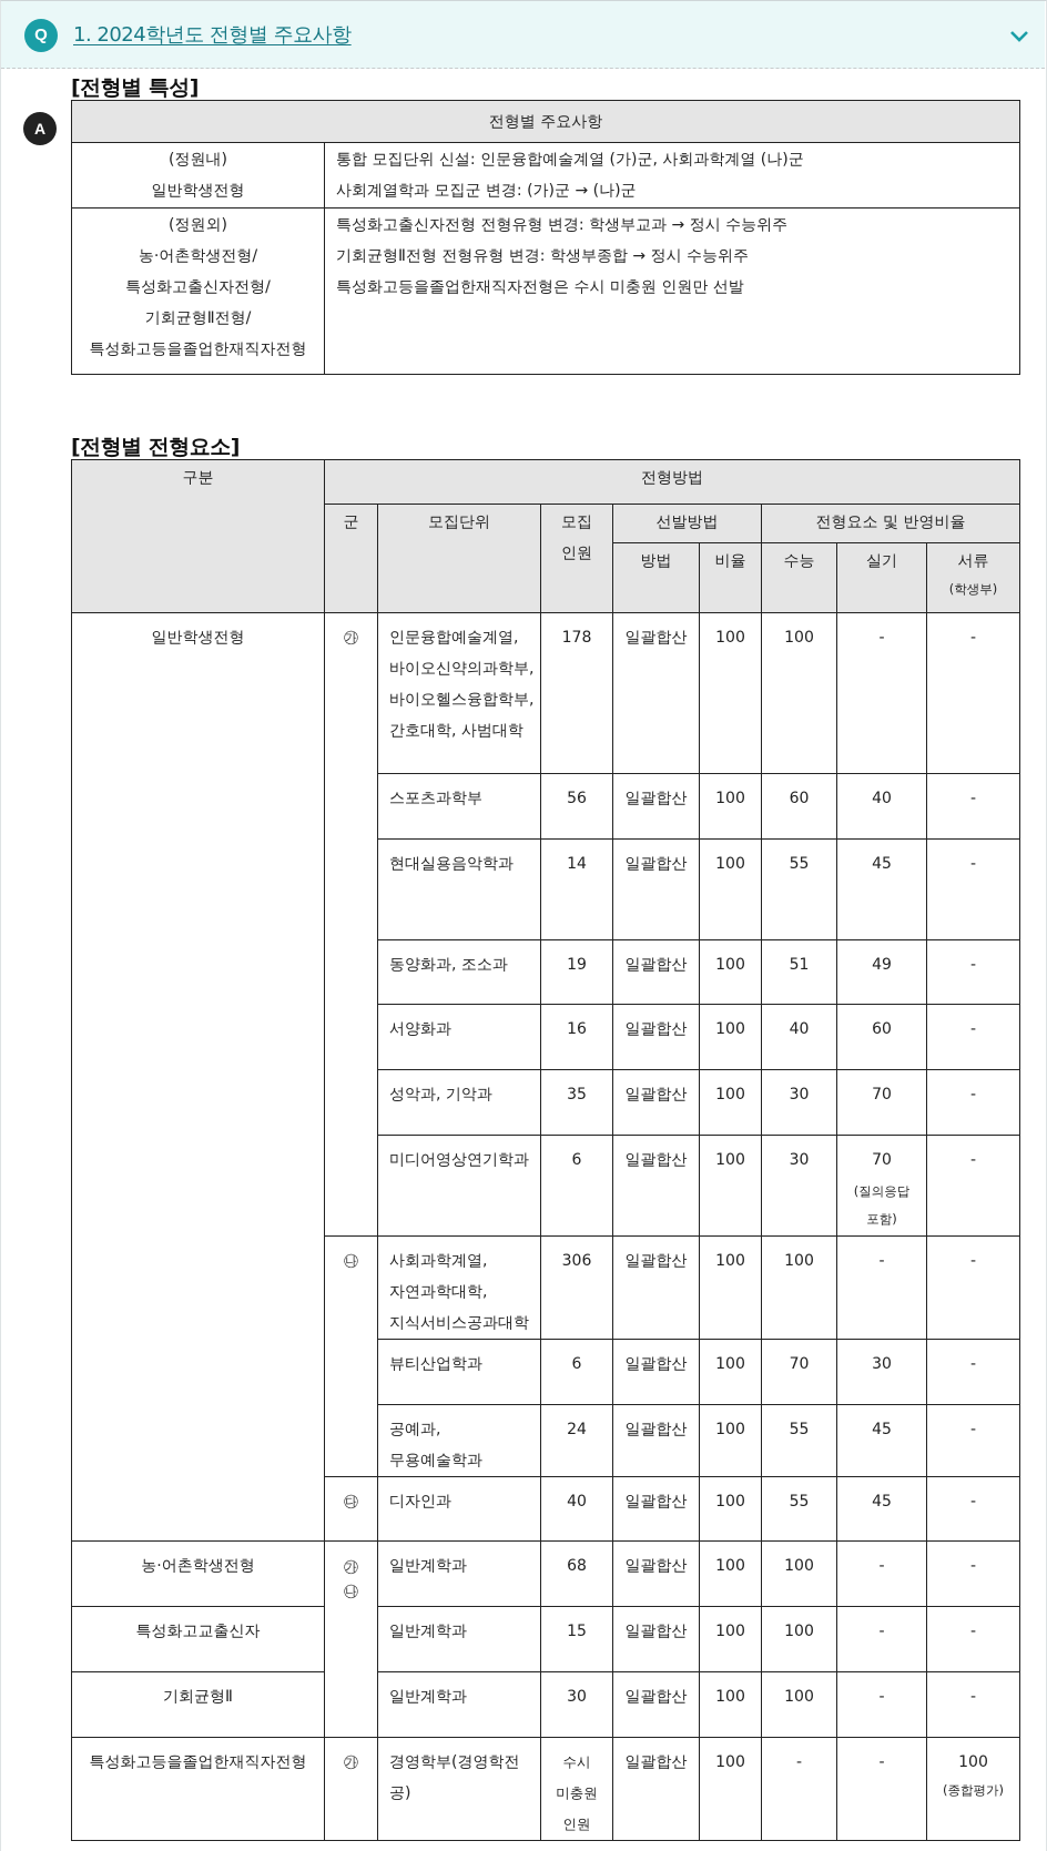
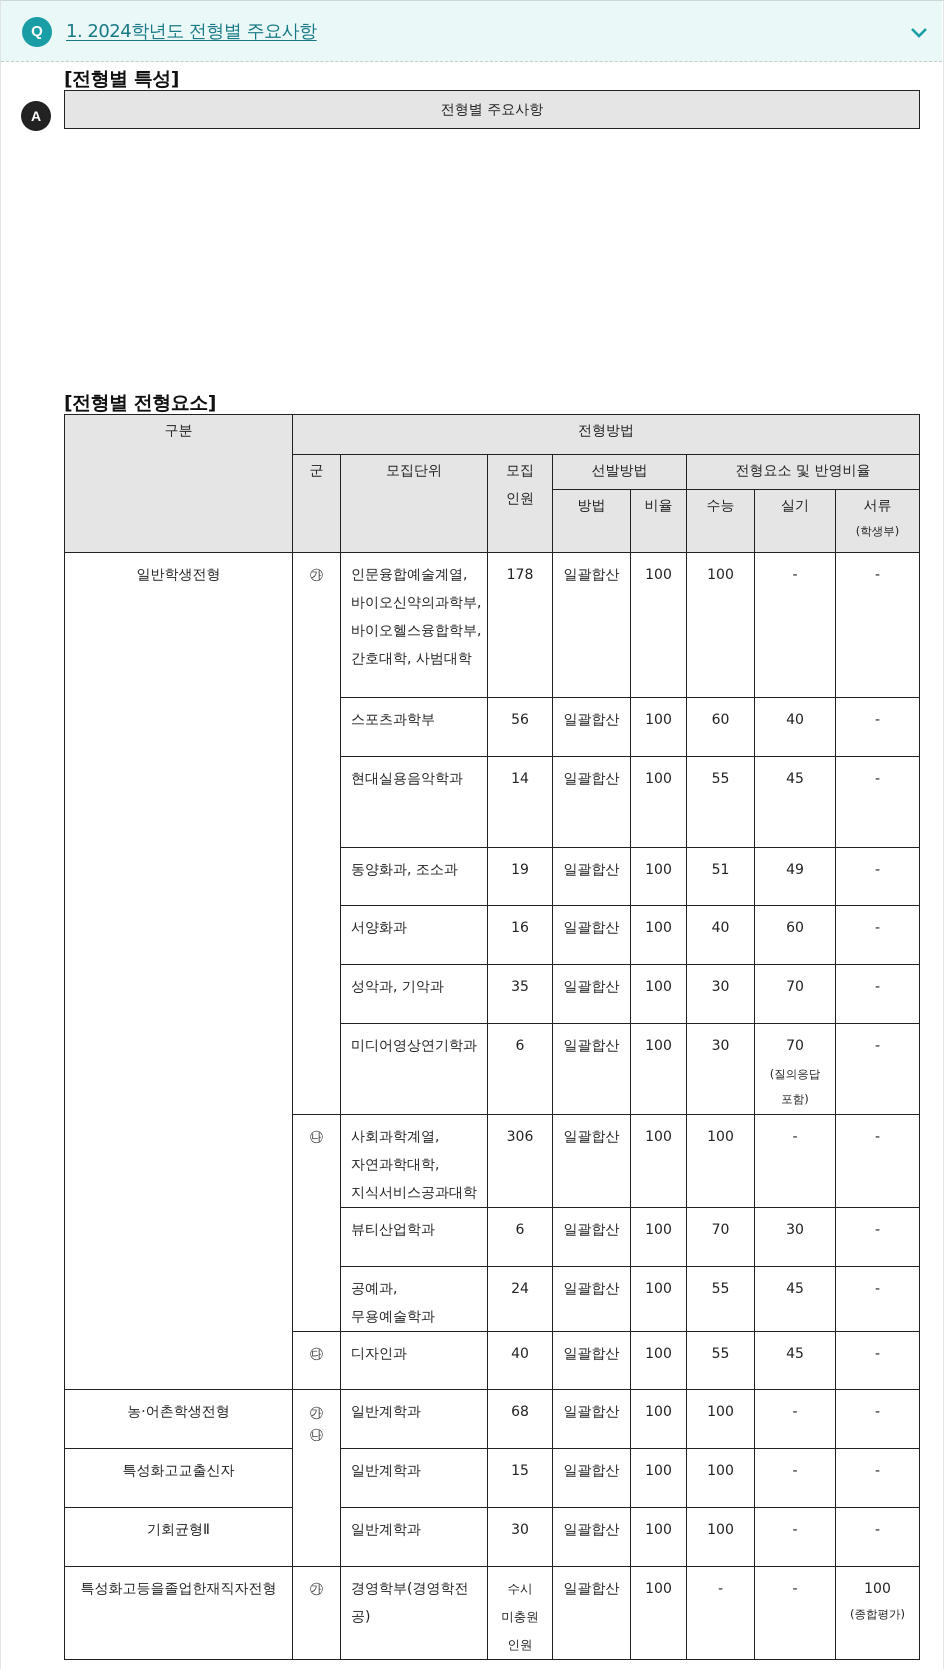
  Q
  1. 2024학년도 전형별 주요사항
  A
  [전형별 특성]
  전형별 주요사항
- (정원내) 일반학생전형	통합 모집단위 신설: 인문융합예술계열 (가)군, 사회과학계열 (나)군 사회계열학과 모집군 변경: (가)군 → (나)군
- (정원외) 농·어촌학생전형/ 특성화고출신자전형/ 기회균형Ⅱ전형/ 특성화고등을졸업한재직자전형	특성화고출신자전형 전형유형 변경: 학생부교과 → 정시 수능위주 기회균형Ⅱ전형 전형유형 변경: 학생부종합 → 정시 수능위주 특성화고등을졸업한재직자전형은 수시 미충원 인원만 선발
  [전형별 전형요소]
  구분	전형방법
  군	모집단위	모집 인원	선발방법	전형요소 및 반영비율
  방법	비율	수능	실기	서류 (학생부)
  일반학생전형	㉮	인문융합예술계열, 바이오신약의과학부, 바이오헬스융합학부, 간호대학, 사범대학	178	일괄합산	100	100	-	-
  스포츠과학부	56	일괄합산	100	60	40	-
  현대실용음악학과	14	일괄합산	100	55	45	-
  동양화과, 조소과	19	일괄합산	100	51	49	-
  서양화과	16	일괄합산	100	40	60	-
  성악과, 기악과	35	일괄합산	100	30	70	-
  미디어영상연기학과	6	일괄합산	100	30	70 (질의응답 포함)	-
  ㉯	사회과학계열, 자연과학대학, 지식서비스공과대학	306	일괄합산	100	100	-	-
  뷰티산업학과	6	일괄합산	100	70	30	-
  공예과, 무용예술학과	24	일괄합산	100	55	45	-
  ㉰	디자인과	40	일괄합산	100	55	45	-
  농·어촌학생전형	㉮ ㉯	일반계학과	68	일괄합산	100	100	-	-
  특성화고교출신자	일반계학과	15	일괄합산	100	100	-	-
  기회균형Ⅱ	일반계학과	30	일괄합산	100	100	-	-
  특성화고등을졸업한재직자전형	㉮	경영학부(경영학전공)	수시 미충원 인원	일괄합산	100	-	-	100 (종합평가)
